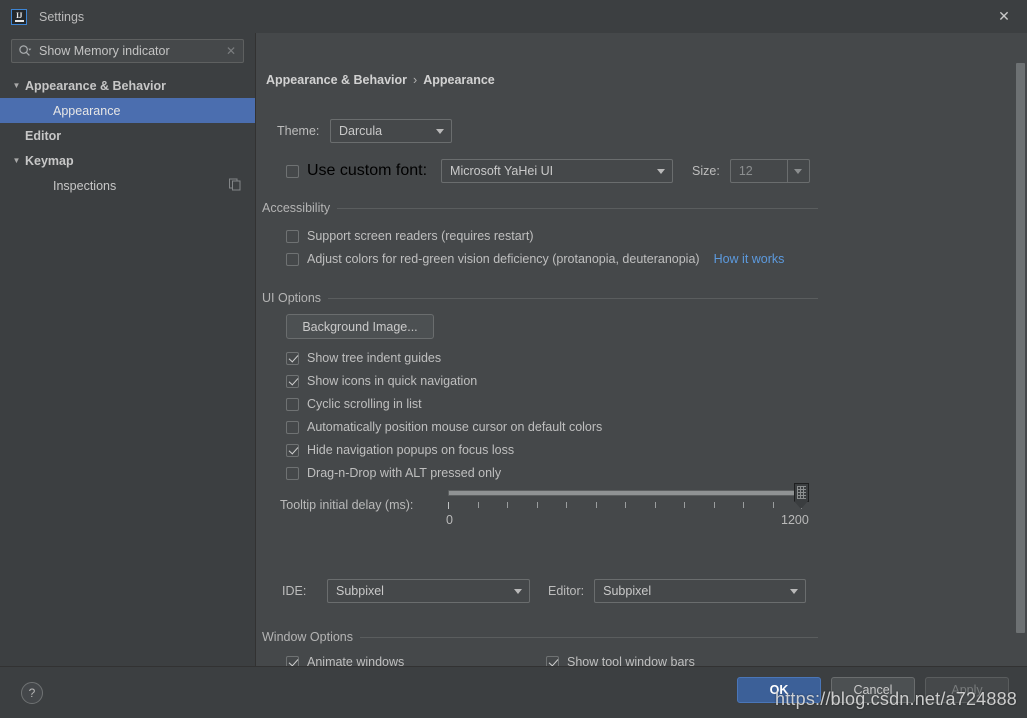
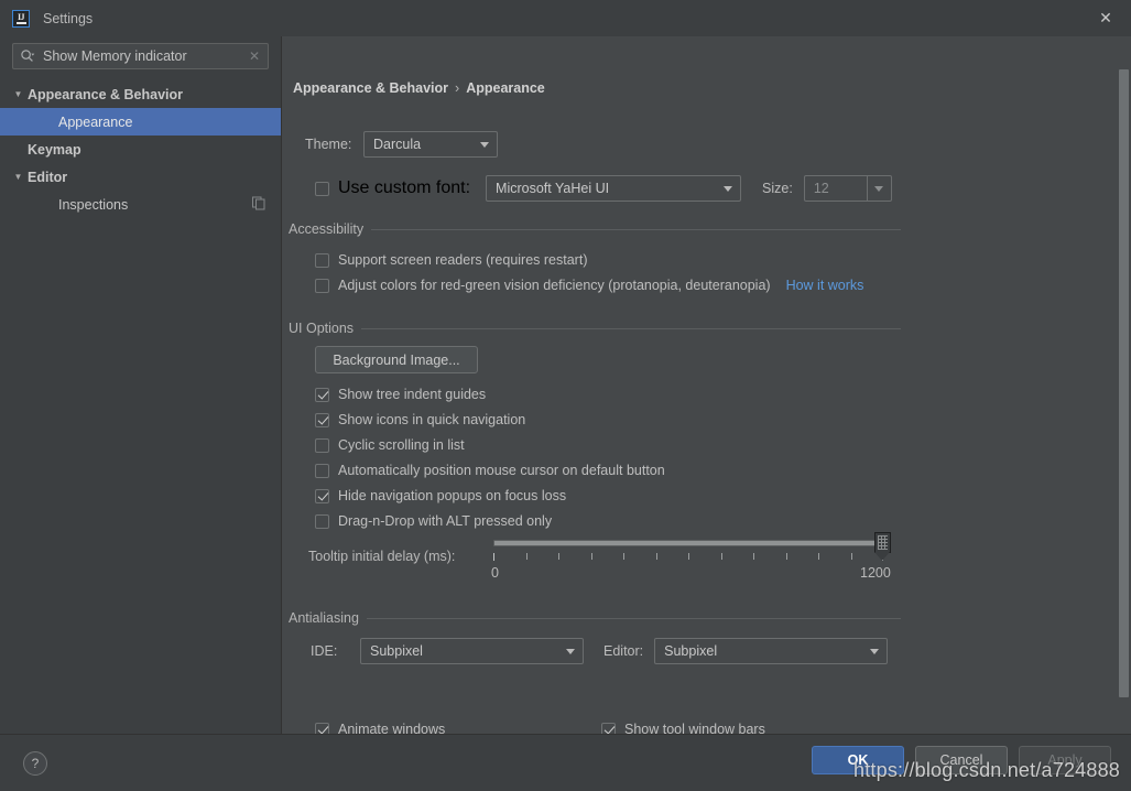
  IJ
  Settings
  ✕
  Show Memory indicator
  ✕
  ▼
  Appearance & Behavior
  Appearance
- Editor
+ Keymap
  ▼
- Keymap
+ Editor
  Inspections
  Appearance & Behavior › Appearance
  Theme:
  Darcula
  Use custom font:
  Microsoft YaHei UI
  Size:
  12
  Accessibility
  Support screen readers (requires restart)
  Adjust colors for red-green vision deficiency (protanopia, deuteranopia)
  How it works
  UI Options
  Background Image...
  Show tree indent guides
  Show icons in quick navigation
  Cyclic scrolling in list
- Automatically position mouse cursor on default colors
+ Automatically position mouse cursor on default button
  Hide navigation popups on focus loss
  Drag-n-Drop with ALT pressed only
  Tooltip initial delay (ms):
  0
  1200
+ Antialiasing
  IDE:
  Subpixel
  Editor:
  Subpixel
- Window Options
  Animate windows
  Show tool window bars
  ?
  OK
  Cancel
  Apply
  https://blog.csdn.net/a724888
